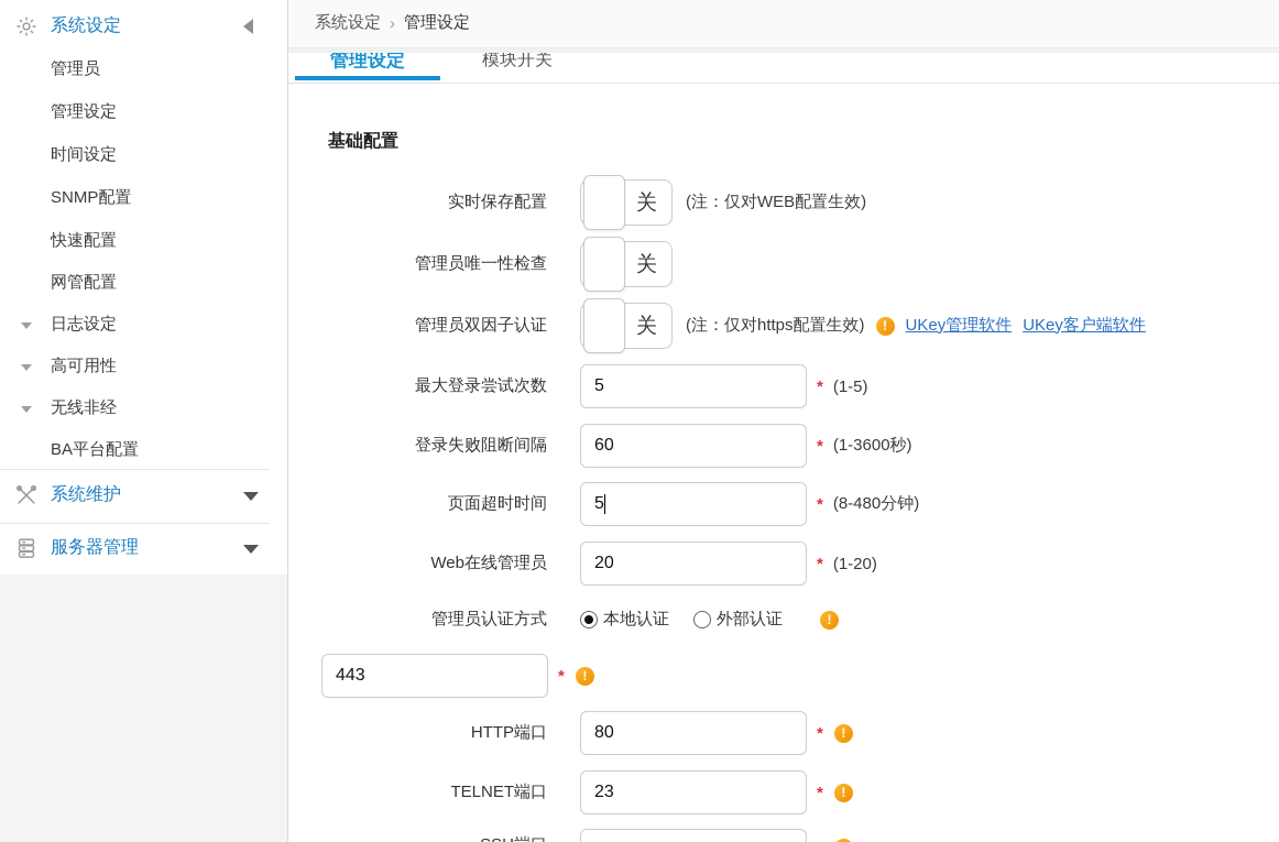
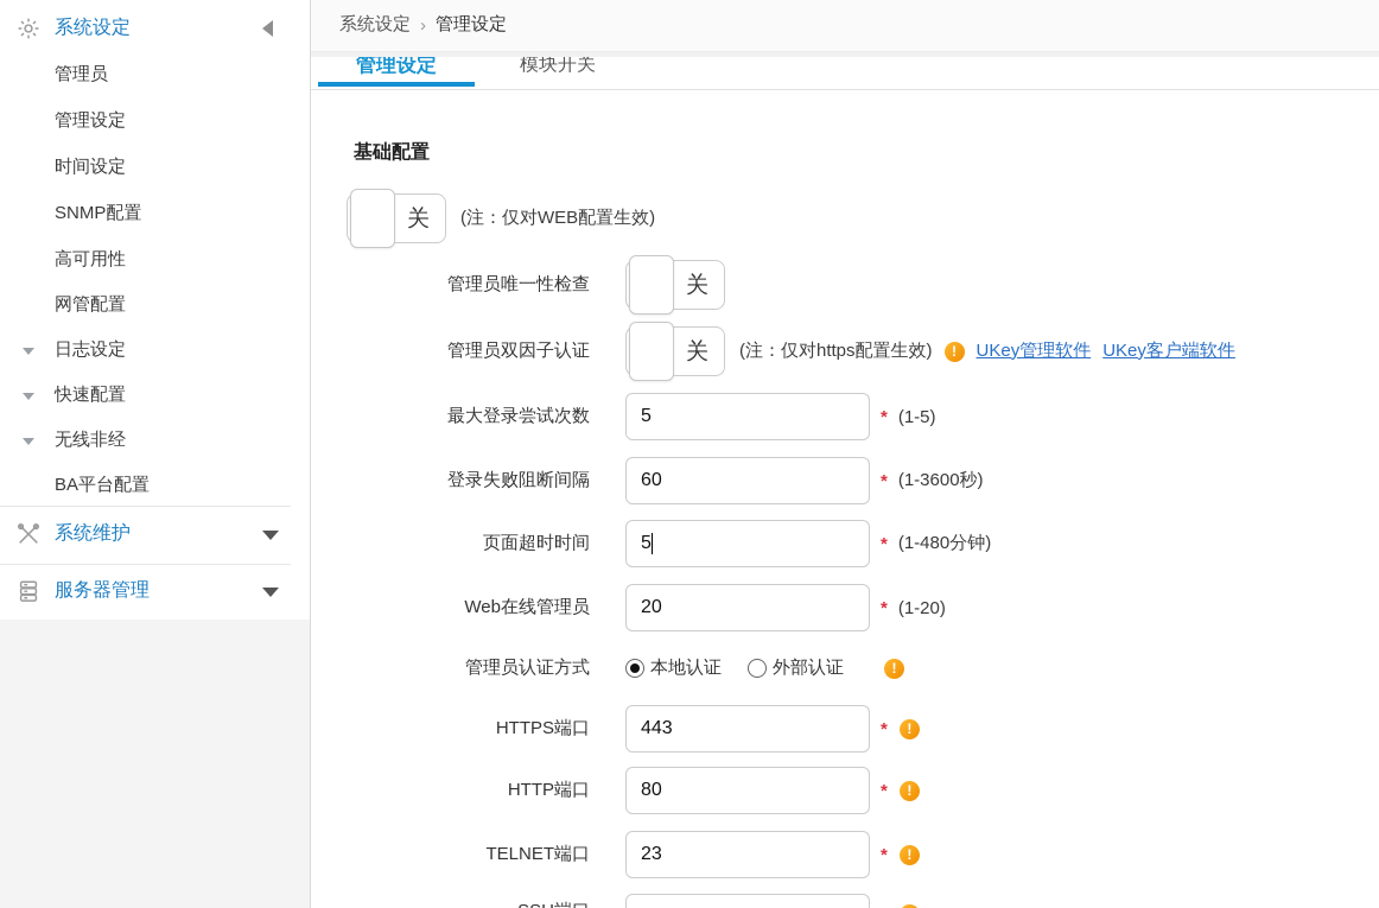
  系统设定
  管理员
  管理设定
  时间设定
  SNMP配置
- 快速配置
+ 高可用性
  网管配置
  日志设定
- 高可用性
+ 快速配置
  无线非经
  BA平台配置
  系统维护
  服务器管理
  系统设定
  ›
  管理设定
  管理设定
  模块开关
  基础配置
- 实时保存配置
  关
  (注：仅对WEB配置生效)
  管理员唯一性检查
  关
  管理员双因子认证
  关
  (注：仅对https配置生效)
  !
  UKey管理软件
  UKey客户端软件
  最大登录尝试次数
  5
  *
  (1-5)
  登录失败阻断间隔
  60
  *
  (1-3600秒)
  页面超时时间
  5
  *
- (8-480分钟)
+ (1-480分钟)
  Web在线管理员
  20
  *
  (1-20)
  管理员认证方式
  本地认证
  外部认证
  !
+ HTTPS端口
  443
  *
  !
  HTTP端口
  80
  *
  !
  TELNET端口
  23
  *
  !
